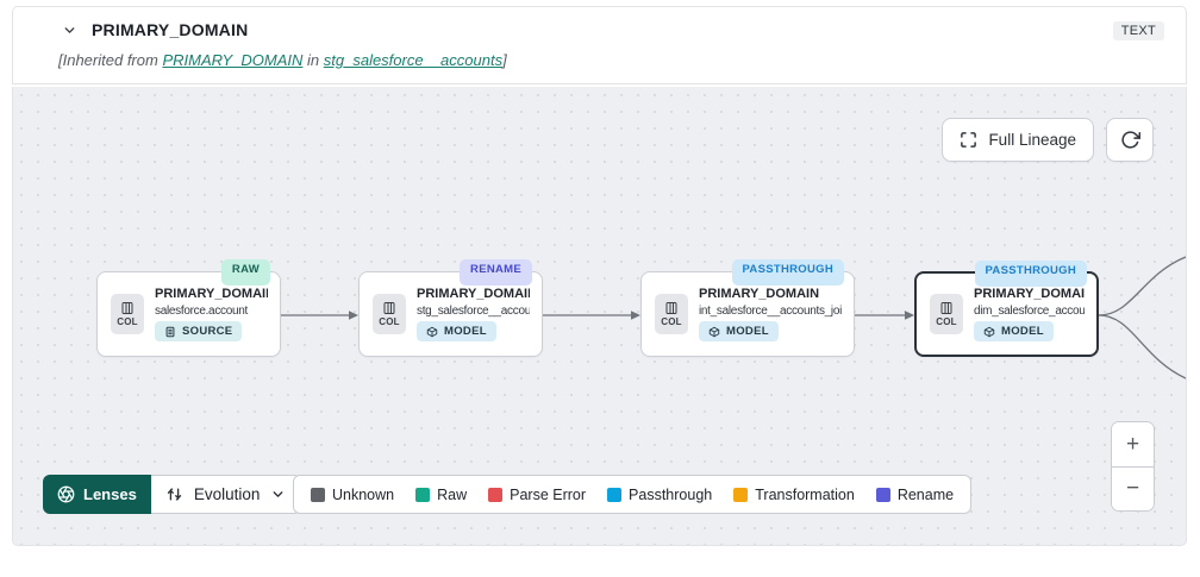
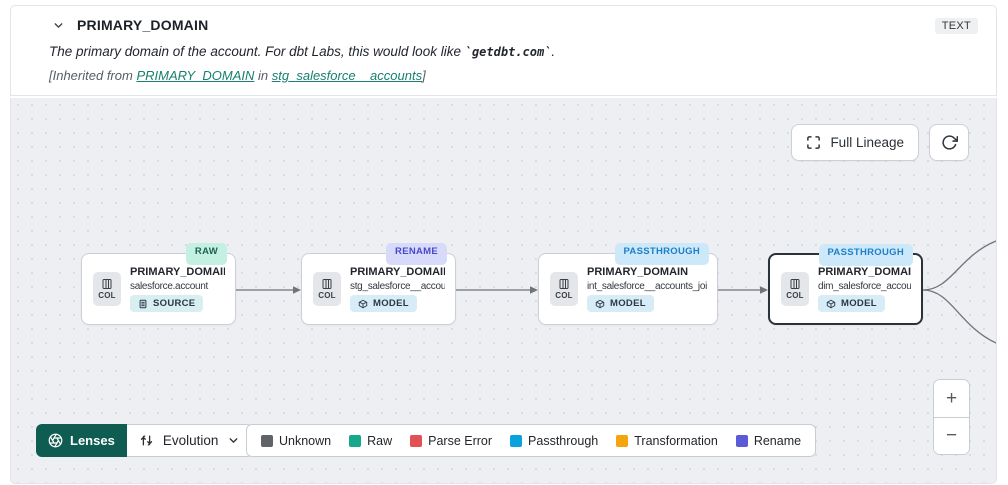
  PRIMARY_DOMAIN
  TEXT
+ The primary domain of the account. For dbt Labs, this would look like `getdbt.com`.
  [Inherited from PRIMARY_DOMAIN in stg_salesforce__accounts]
  Full Lineage
  RAW
  COL
  PRIMARY_DOMAI
  salesforce.account
  SOURCE
  RENAME
  COL
  PRIMARY_DOMAI
  stg_salesforce__accou
  MODEL
  PASSTHROUGH
  COL
  PRIMARY_DOMAIN
  int_salesforce__accounts_joi
  MODEL
  PASSTHROUGH
  COL
  PRIMARY_DOMAI
  dim_salesforce_accou
  MODEL
  Lenses
  Evolution
  Unknown
  Raw
  Parse Error
  Passthrough
  Transformation
  Rename
  +
  −
